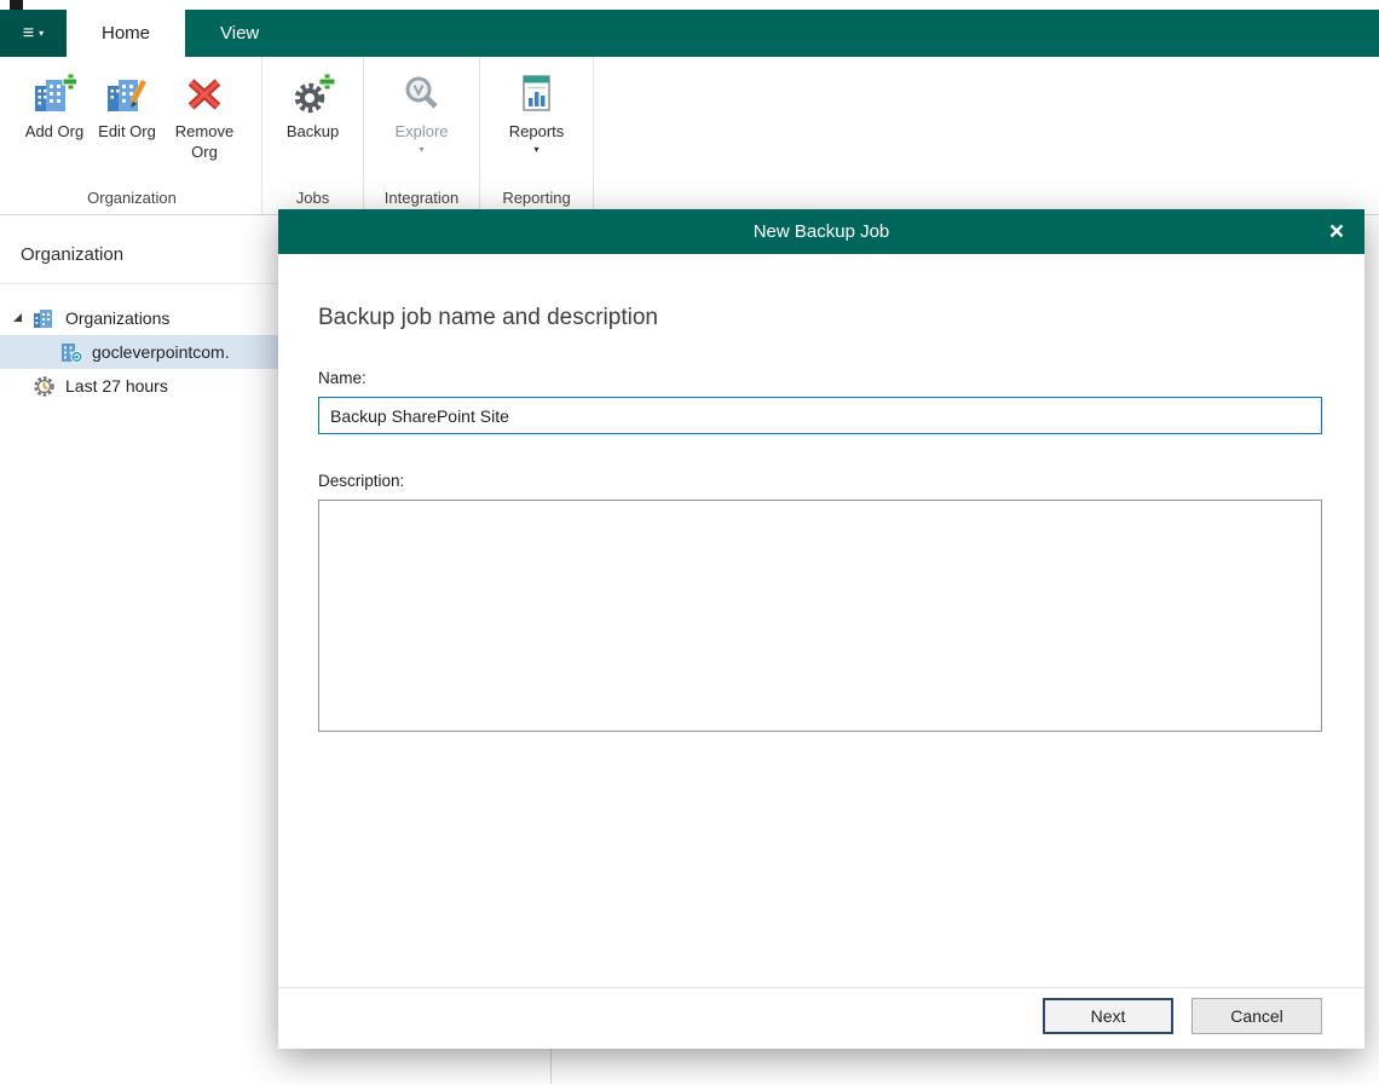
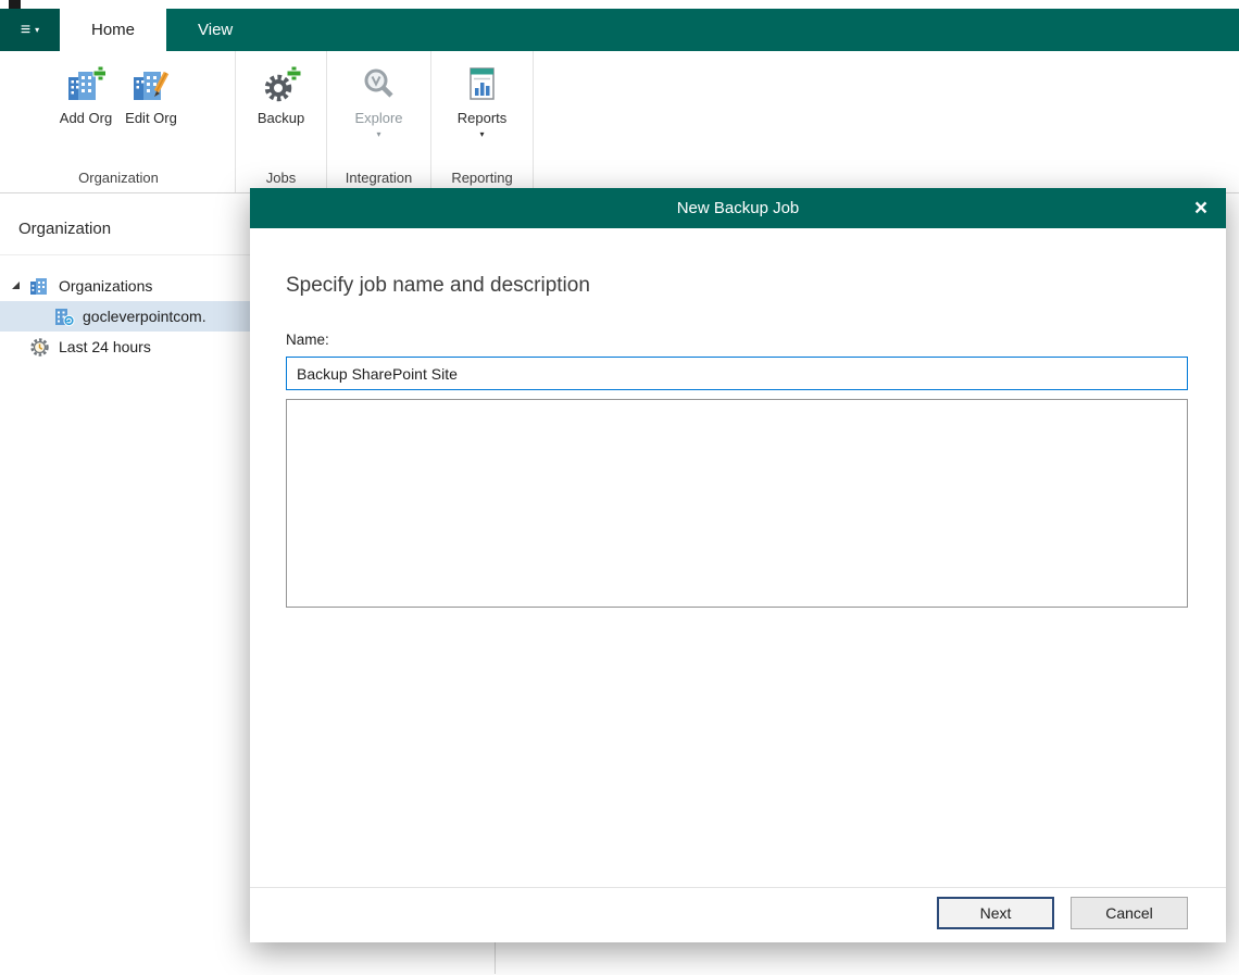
  ≡
  ▾
  Home
  View
  Add Org
  Edit Org
- Remove Org
  Organization
  Backup
  Jobs
  Explore
  ▾
  Integration
  Reports
  ▾
  Reporting
  Organization
  Organizations
  gocleverpointcom.
- Last 27 hours
+ Last 24 hours
  New Backup Job
  ×
- Backup job name and description
+ Specify job name and description
  Name:
  Backup SharePoint Site
- Description:
  Next
  Cancel
